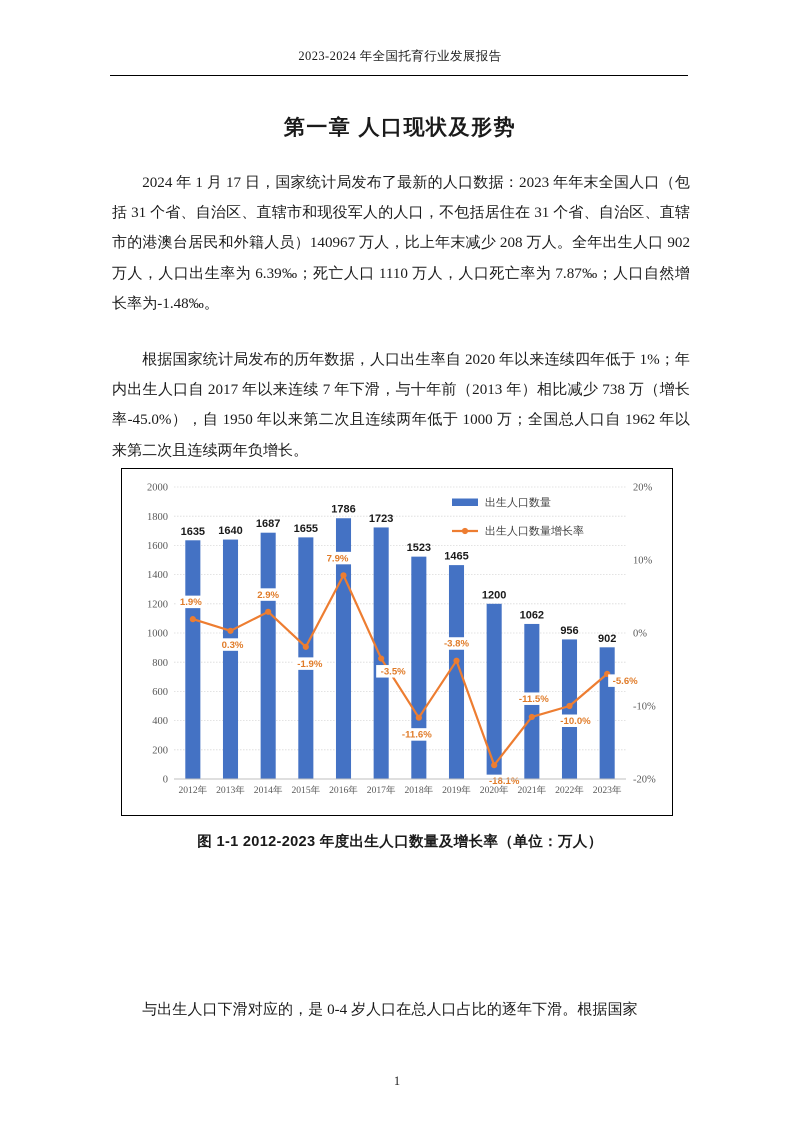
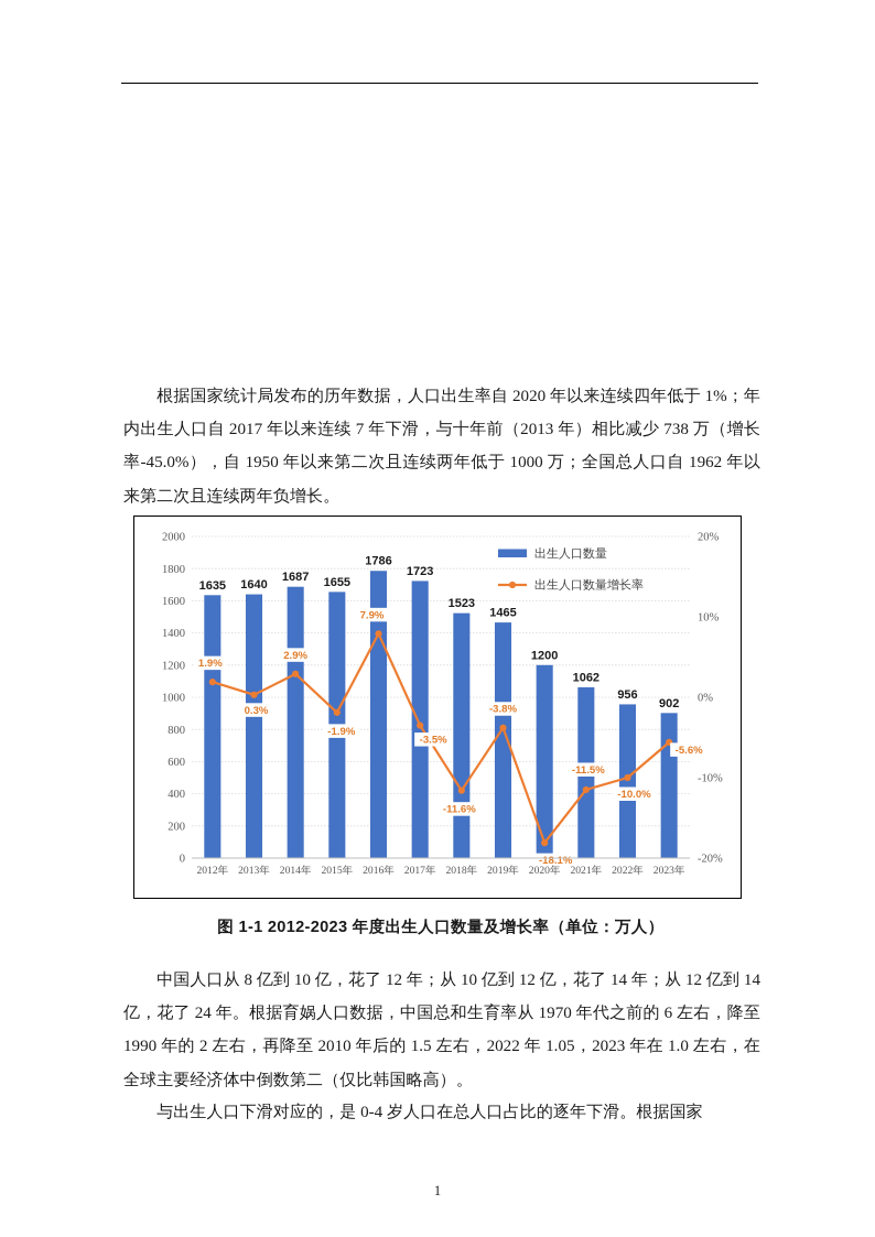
- 2023-2024 年全国托育行业发展报告
- 第一章 人口现状及形势
- 2024 年 1 月 17 日，国家统计局发布了最新的人口数据：2023 年年末全国人口（包括 31 个省、自治区、直辖市和现役军人的人口，不包括居住在 31 个省、自治区、直辖市的港澳台居民和外籍人员）140967 万人，比上年末减少 208 万人。全年出生人口 902 万人，人口出生率为 6.39‰；死亡人口 1110 万人，人口死亡率为 7.87‰；人口自然增长率为-1.48‰。
  根据国家统计局发布的历年数据，人口出生率自 2020 年以来连续四年低于 1%；年内出生人口自 2017 年以来连续 7 年下滑，与十年前（2013 年）相比减少 738 万（增长率-45.0%），自 1950 年以来第二次且连续两年低于 1000 万；全国总人口自 1962 年以来第二次且连续两年负增长。
  0
  200
  400
  600
  800
  1000
  1200
  1400
  1600
  1800
  2000
  -20%
  -10%
  0%
  10%
  20%
  1635
  1640
  1687
  1655
  1786
  1723
  1523
  1465
  1200
  1062
  956
  902
  1.9%
  0.3%
  2.9%
  -1.9%
  7.9%
  -3.5%
  -11.6%
  -3.8%
  -18.1%
  -11.5%
  -10.0%
  -5.6%
  2012年
  2013年
  2014年
  2015年
  2016年
  2017年
  2018年
  2019年
  2020年
  2021年
  2022年
  2023年
  出生人口数量
  出生人口数量增长率
  图 1-1 2012-2023 年度出生人口数量及增长率（单位：万人）
+ 中国人口从 8 亿到 10 亿，花了 12 年；从 10 亿到 12 亿，花了 14 年；从 12 亿到 14 亿，花了 24 年。根据育娲人口数据，中国总和生育率从 1970 年代之前的 6 左右，降至 1990 年的 2 左右，再降至 2010 年后的 1.5 左右，2022 年 1.05，2023 年在 1.0 左右，在全球主要经济体中倒数第二（仅比韩国略高）。
  与出生人口下滑对应的，是 0-4 岁人口在总人口占比的逐年下滑。根据国家
  1
